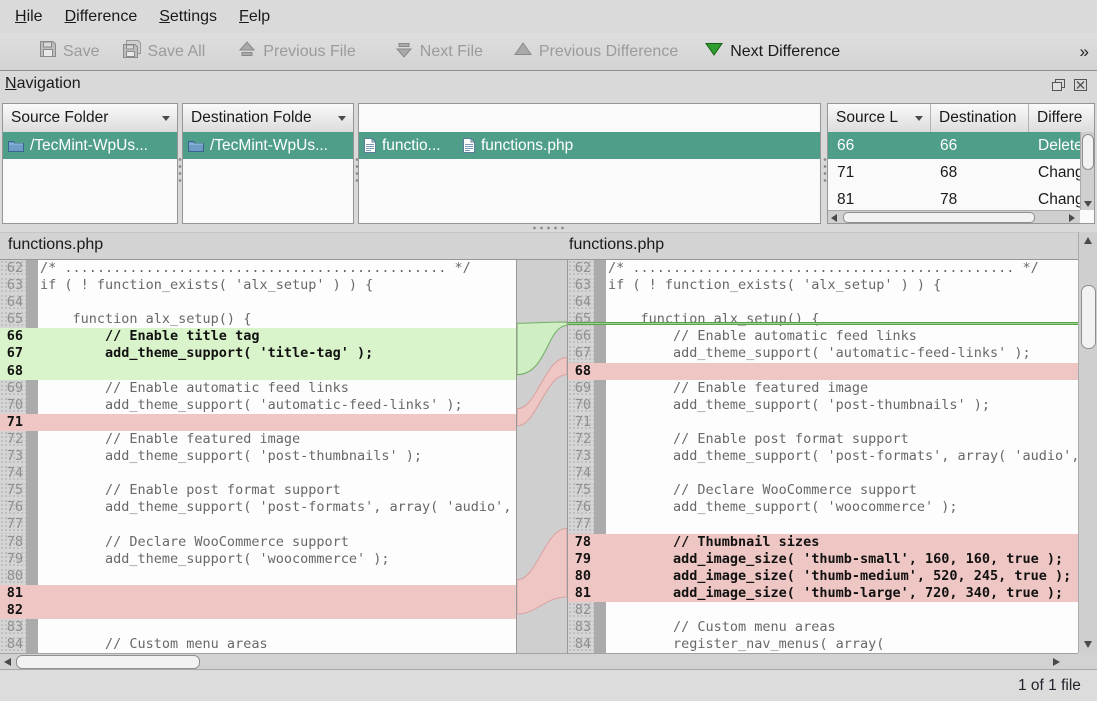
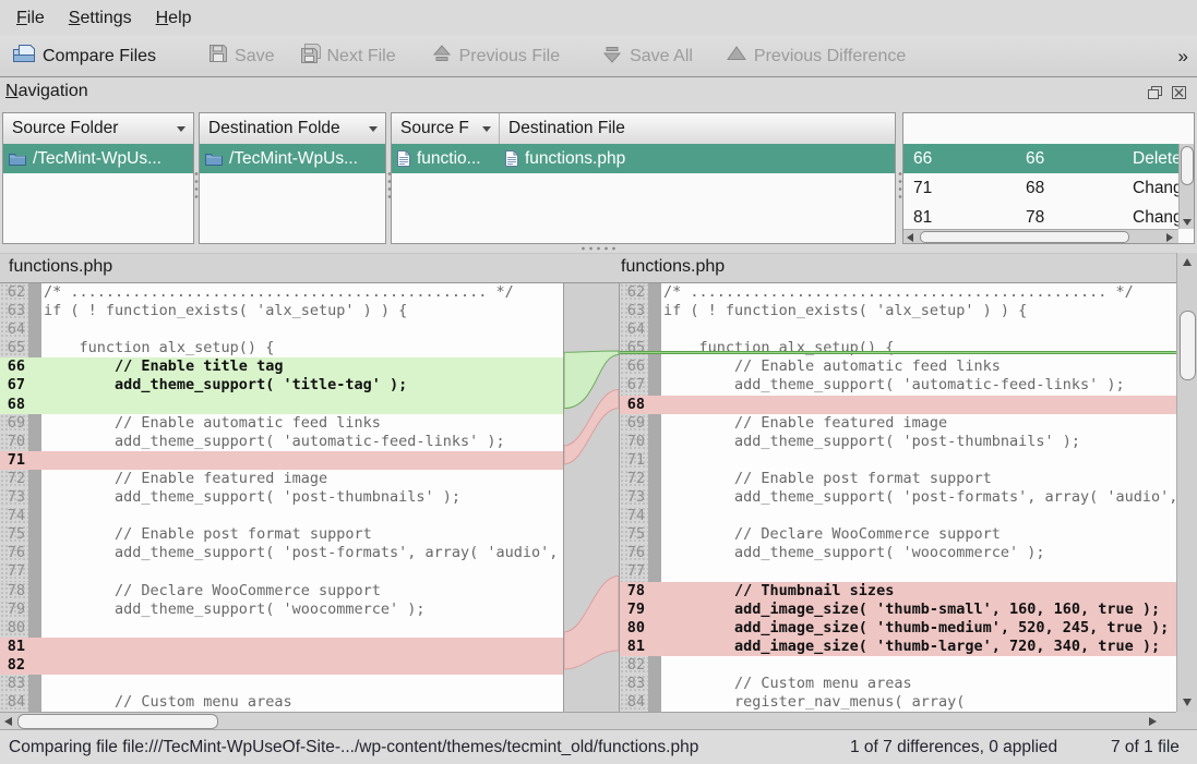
- Hile
+ File
- Difference
  Settings
- Felp
+ Help
+ Compare Files
  Save
- Save All
+ Next File
  Previous File
- Next File
+ Save All
  Previous Difference
- Next Difference
  »
  Navigation
  Source Folder
  /TecMint-WpUs...
  Destination Folde
  /TecMint-WpUs...
+ Source F
+ Destination File
  functio...
  functions.php
- Source L
- Destination
- Differe
  66
  66
  Delete
  71
  68
  81
  78
  functions.php
  functions.php
  62
  /* ............................................... */
  63
  if ( ! function_exists( 'alx_setup' ) ) {
  64
  65
  function alx_setup() {
  66
  // Enable title tag
  67
  add_theme_support( 'title-tag' );
  68
  69
  // Enable automatic feed links
  70
  add_theme_support( 'automatic-feed-links' );
  71
  72
  // Enable featured image
  73
  add_theme_support( 'post-thumbnails' );
  74
  75
  // Enable post format support
  76
  add_theme_support( 'post-formats', array( 'audio',
  77
  78
  // Declare WooCommerce support
  79
  add_theme_support( 'woocommerce' );
  80
  81
  82
  83
  84
  // Custom menu areas
  62
  /* ............................................... */
  63
  if ( ! function_exists( 'alx_setup' ) ) {
  64
  65
  function alx_setup() {
  66
  // Enable automatic feed links
  67
  add_theme_support( 'automatic-feed-links' );
  68
  69
  // Enable featured image
  70
  add_theme_support( 'post-thumbnails' );
  71
  72
  // Enable post format support
  73
  add_theme_support( 'post-formats', array( 'audio',
  74
  75
  // Declare WooCommerce support
  76
  add_theme_support( 'woocommerce' );
  77
  78
  // Thumbnail sizes
  79
  add_image_size( 'thumb-small', 160, 160, true );
  80
  add_image_size( 'thumb-medium', 520, 245, true );
  81
  add_image_size( 'thumb-large', 720, 340, true );
  82
  83
  // Custom menu areas
  84
  register_nav_menus( array(
+ Comparing file file:///TecMint-WpUseOf-Site-.../wp-content/themes/tecmint_old/functions.php
+ 1 of 7 differences, 0 applied
- 1 of 1 file
+ 7 of 1 file
